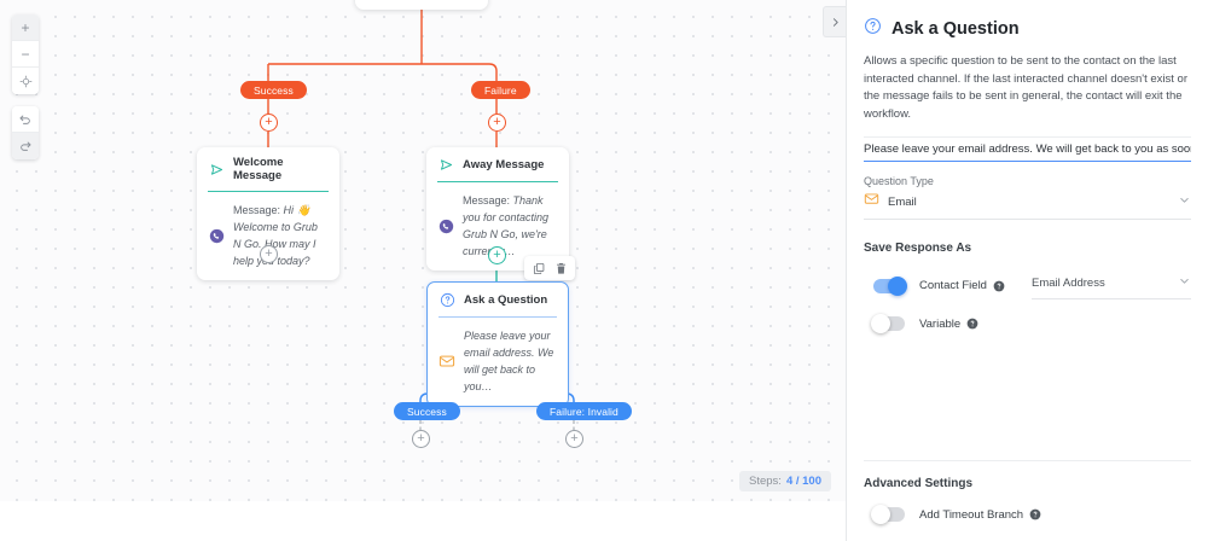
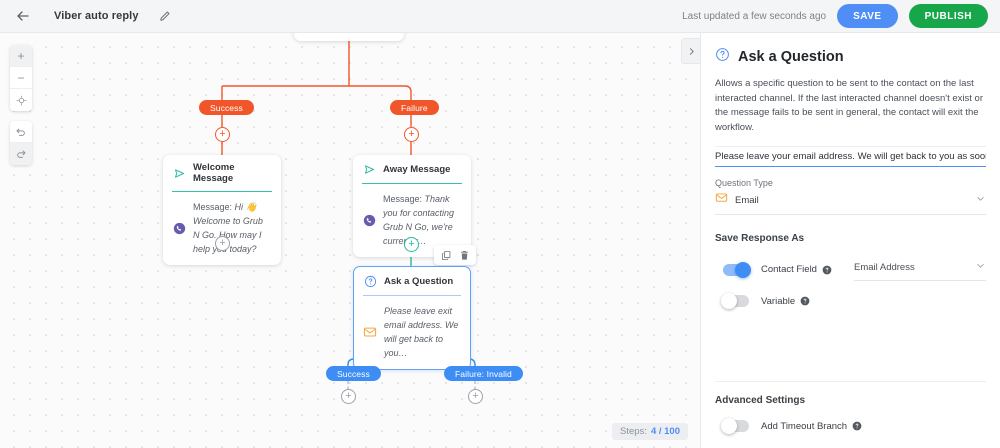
+ Viber auto reply
+ Last updated a few seconds ago
+ SAVE
+ PUBLISH
  Success
  Failure
  +
  +
  Welcome Message
  Message: Hi 👋 Welcome to Grub N Go.ow may I help y today?
  Away Message
  Message: Thank you for contacting Grub N Go, we're curre…
  +
  +
  Ask a Question
- Please leave your email address. We will get back to you…
+ Please leave exit email address. We will get back to you…
  Success
  Failure: Invalid
  +
  +
  +
  −
  Steps:
  4 / 100
  Ask a Question
  Allows a specific question to be sent to the contact on the last interacted channel. If the last interacted channel doesn't exist or the message fails to be sent in general, the contact will exit the workflow.
  Please leave your email address. We will get back to you as soo
  Question Type
  Email
  Save Response As
  Contact Field
  Email Address
  Variable
  Advanced Settings
  Add Timeout Branch
